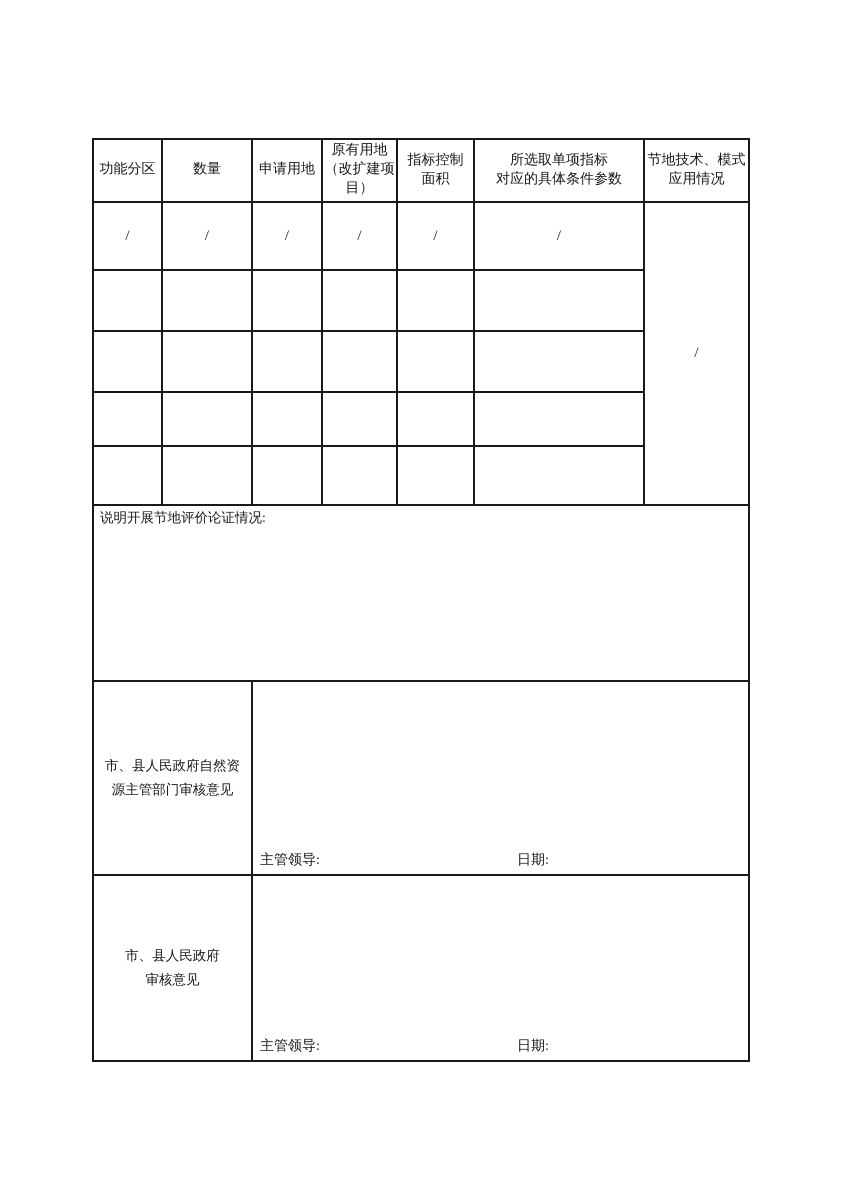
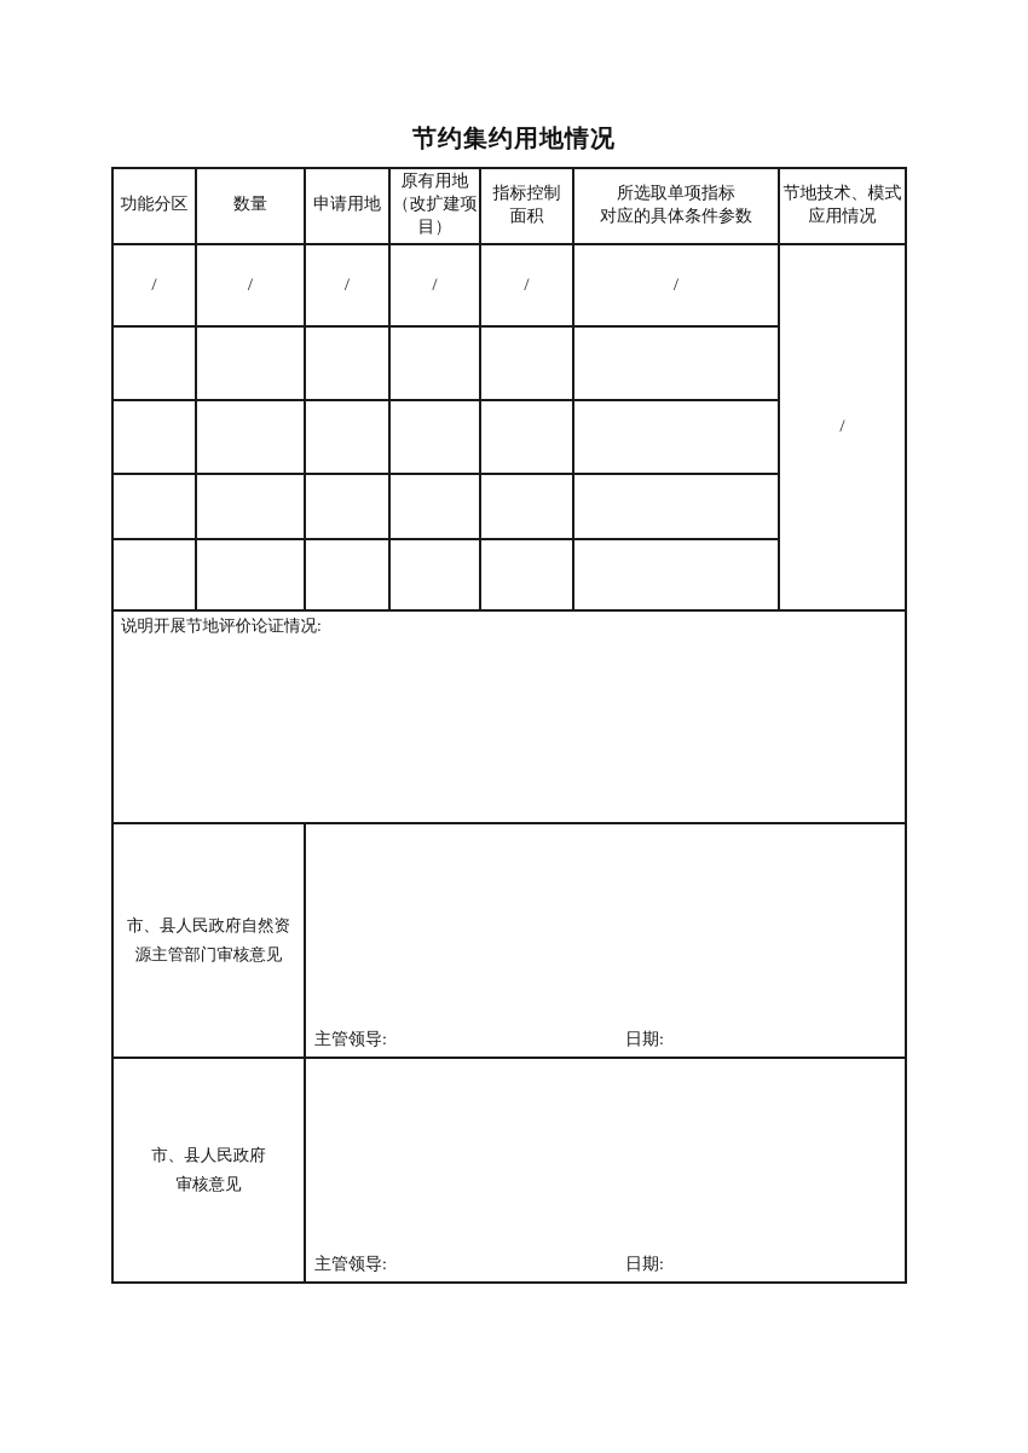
+ 节约集约用地情况
  功能分区	数量	申请用地	原有用地 （改扩建项 目）	指标控制 面积	所选取单项指标 对应的具体条件参数	节地技术、模式 应用情况
  /	/	/	/	/	/	/
  说明开展节地评价论证情况:
  市、县人民政府自然资 源主管部门审核意见	主管领导: 日期:
  市、县人民政府 审核意见	主管领导: 日期:
